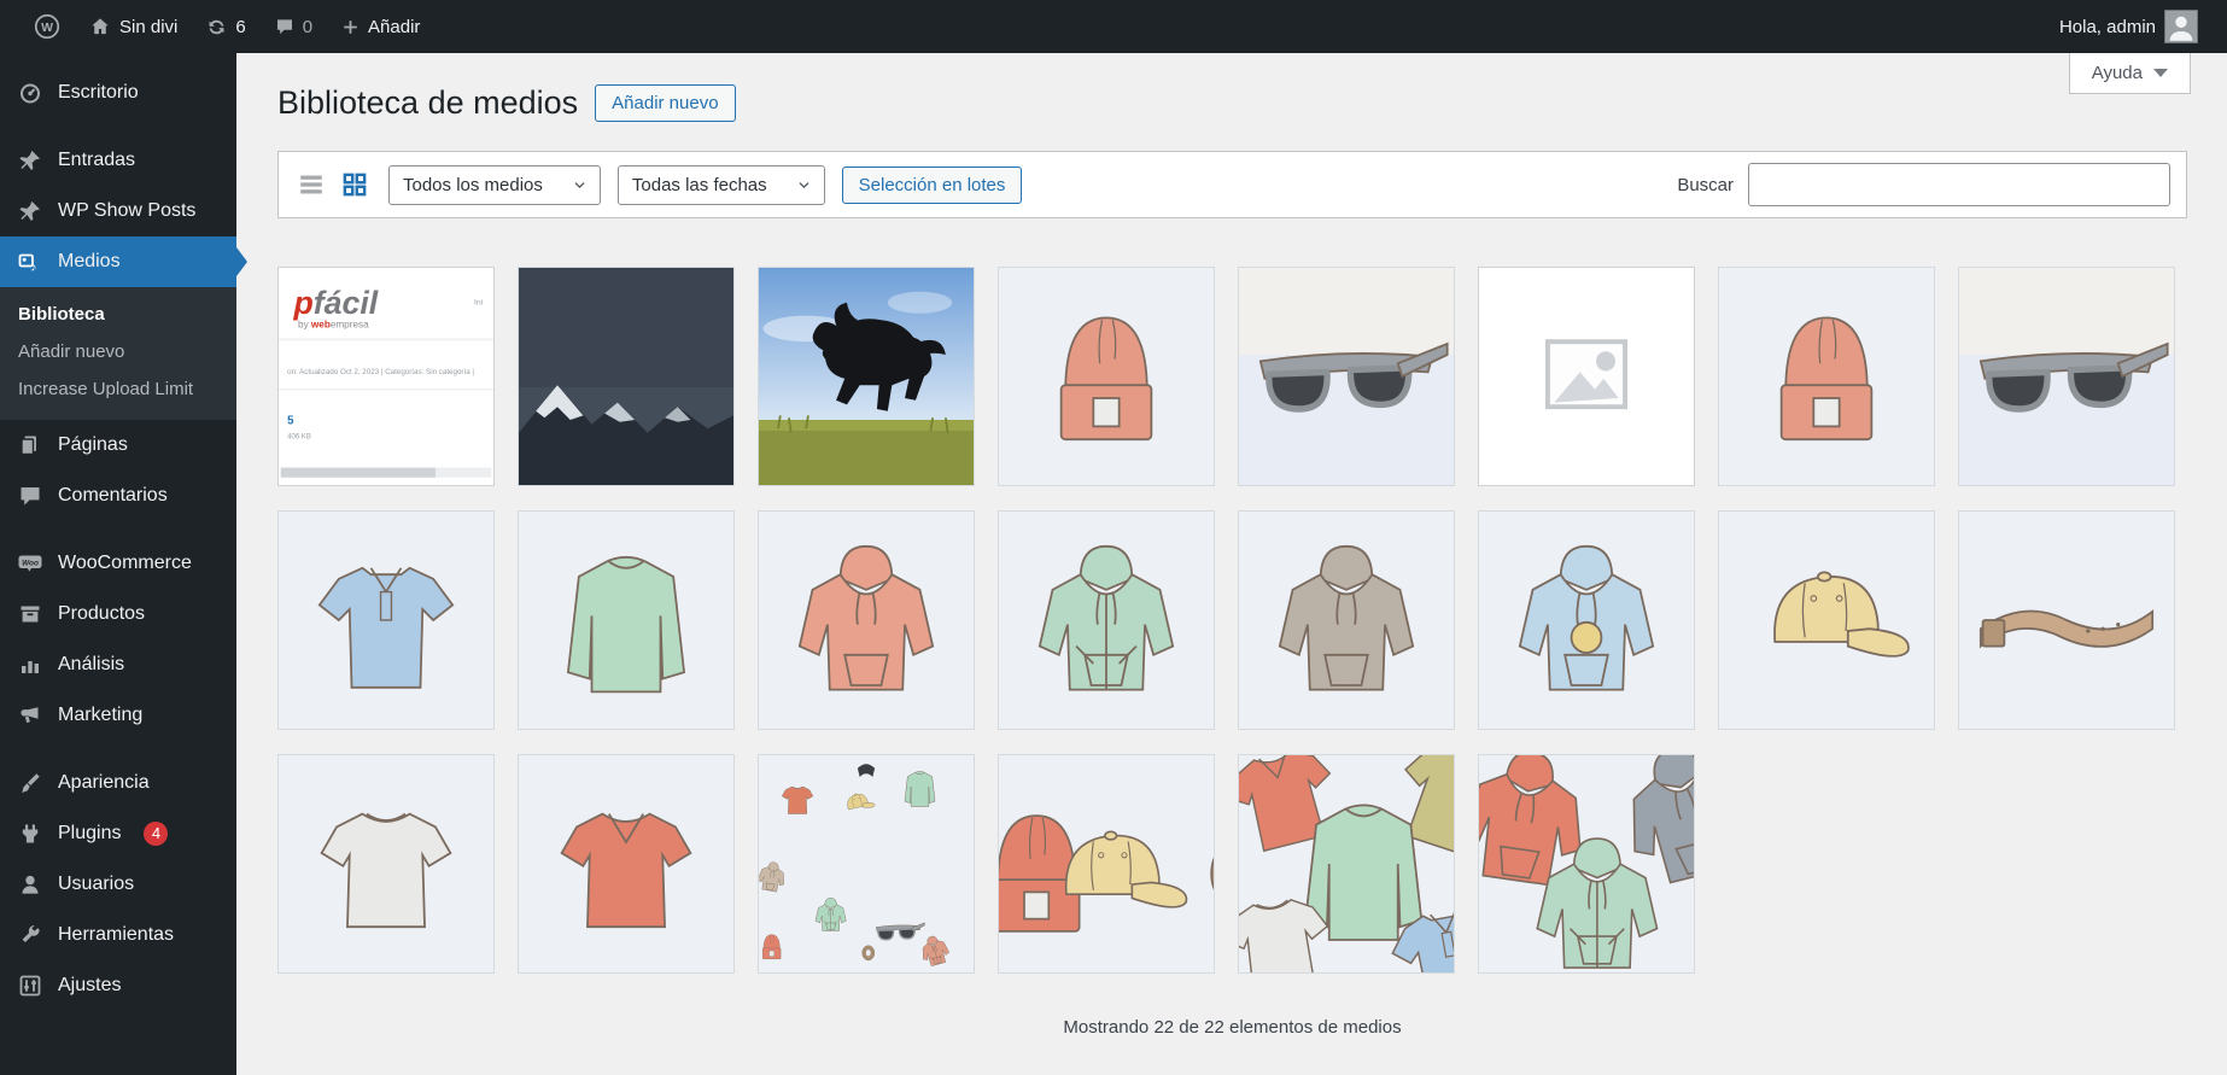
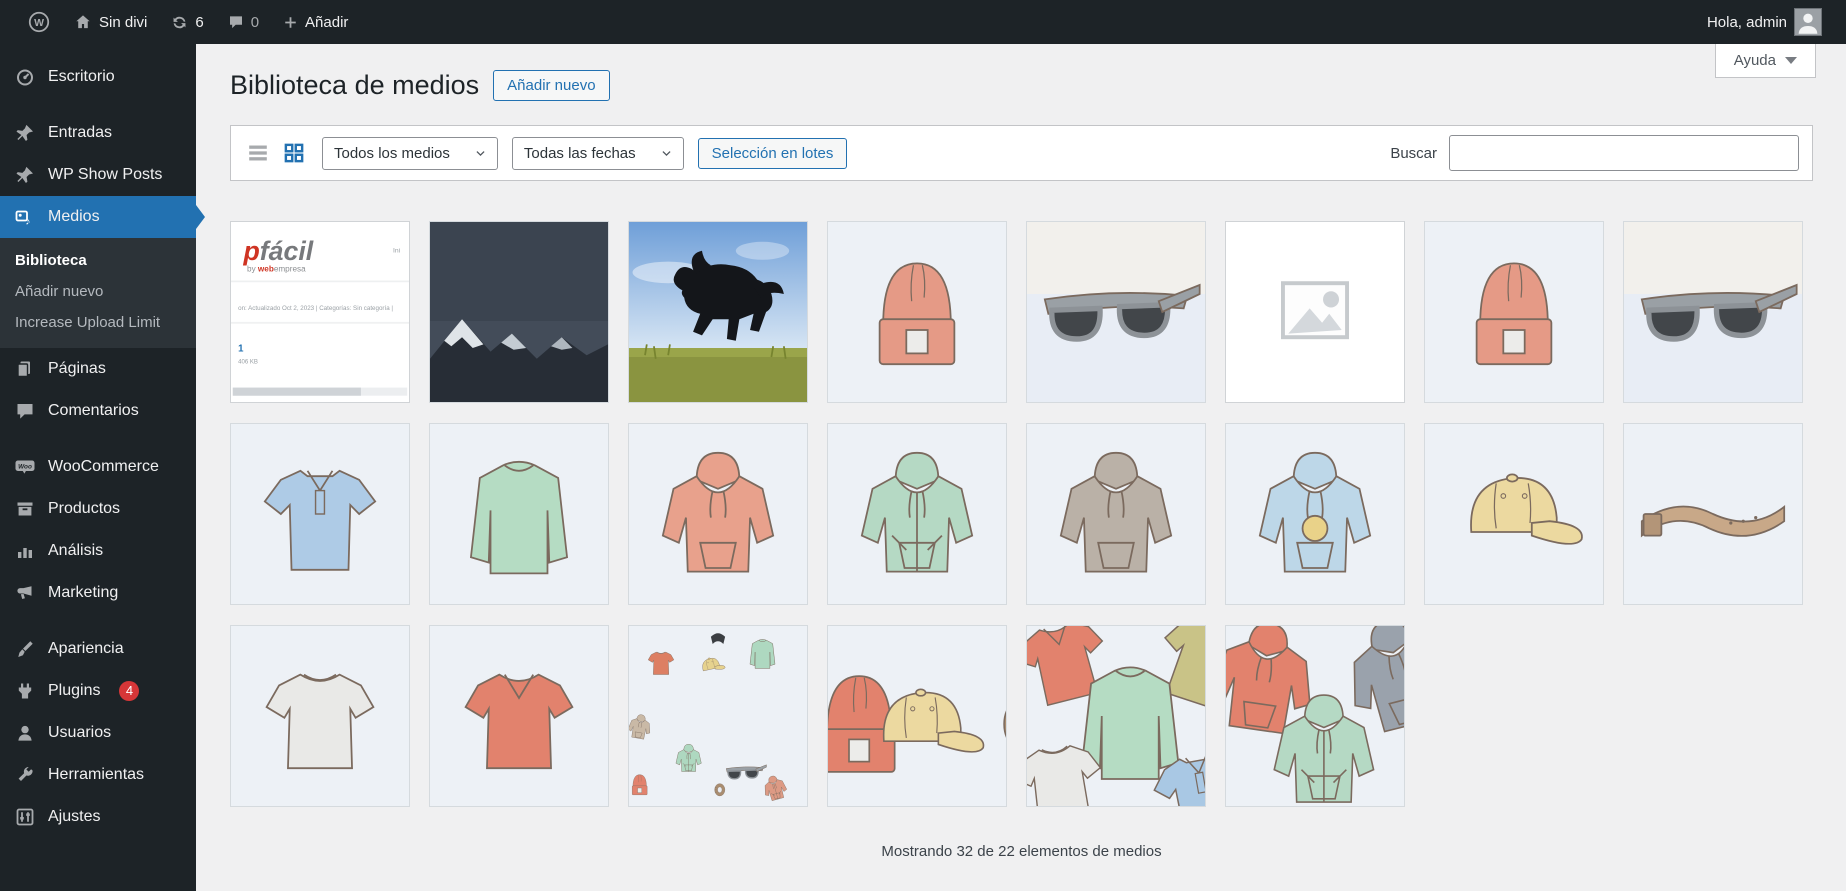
  W
  Sin divi
  6
  0
  Añadir
  Hola, admin
  Escritorio
  Entradas
  WP Show Posts
  ♪
  Medios
  Biblioteca
  Añadir nuevo
  Increase Upload Limit
  Páginas
  Comentarios
  WooCommerce
  Productos
  Análisis
  Marketing
  Apariencia
  Plugins
  4
  Usuarios
  Herramientas
  Ajustes
  Ayuda
  Biblioteca de medios
  Añadir nuevo
  Todos los medios
  Todas las fechas
  Selección en lotes
  Buscar
  pfácil
  by webempresa
- 5
+ 1
- Mostrando 22 de 22 elementos de medios
+ Mostrando 32 de 22 elementos de medios
